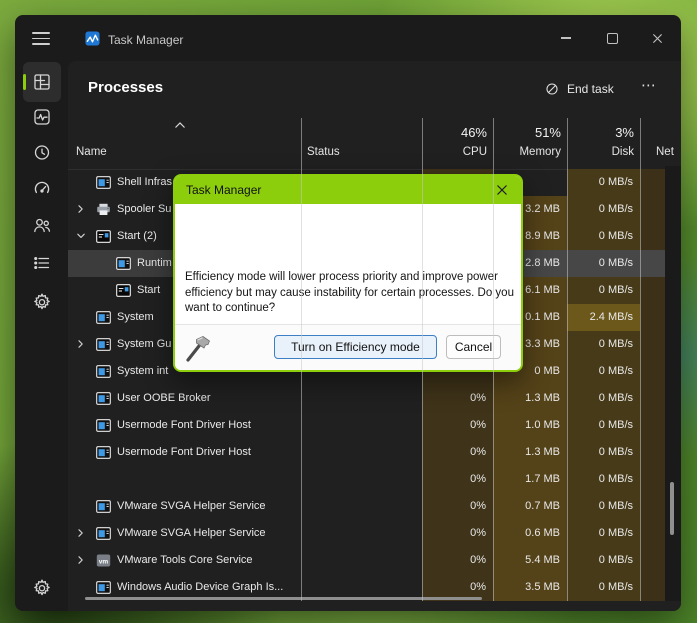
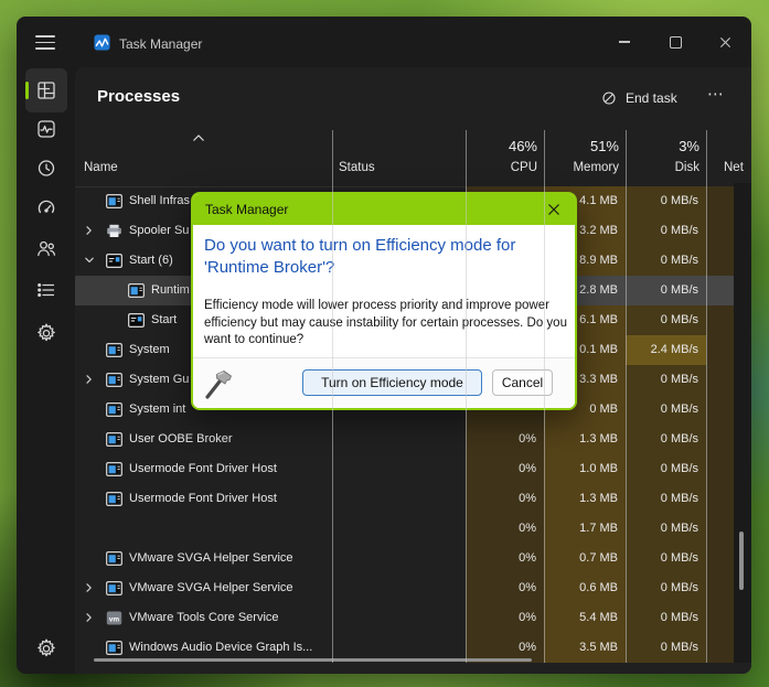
  Task Manager
  Processes
  End task
  ⋯
  Name
  Status
  46%
  CPU
  51%
  Memory
  3%
  Disk
  Net
  Shell Infras
+ 4.1 MB
  0 MB/s
  Spooler Su
  3.2 MB
  0 MB/s
- Start (2)
+ Start (6)
  8.9 MB
  0 MB/s
  Runtim
  2.8 MB
  0 MB/s
  Start
  6.1 MB
  0 MB/s
  System
  0.1 MB
  2.4 MB/s
  System Gu
  3.3 MB
  0 MB/s
  System int
  0 MB
  0 MB/s
  User OOBE Broker
  0%
  1.3 MB
  0 MB/s
  Usermode Font Driver Host
  0%
  1.0 MB
  0 MB/s
  Usermode Font Driver Host
  0%
  1.3 MB
  0 MB/s
  0%
  1.7 MB
  0 MB/s
  VMware SVGA Helper Service
  0%
  0.7 MB
  0 MB/s
  VMware SVGA Helper Service
  0%
  0.6 MB
  0 MB/s
  VMware Tools Core Service
  0%
  5.4 MB
  0 MB/s
  Windows Audio Device Graph Is...
  0%
  3.5 MB
  0 MB/s
  Task Manager
+ Do you want to turn on Efficiency mode for 'Runtime Broker'?
  Efficiency mode will lower process priority and improve power efficiency but may cause instability for certain processes. Do you want to continue?
  Turn on Efficiency mode
  Cancel
